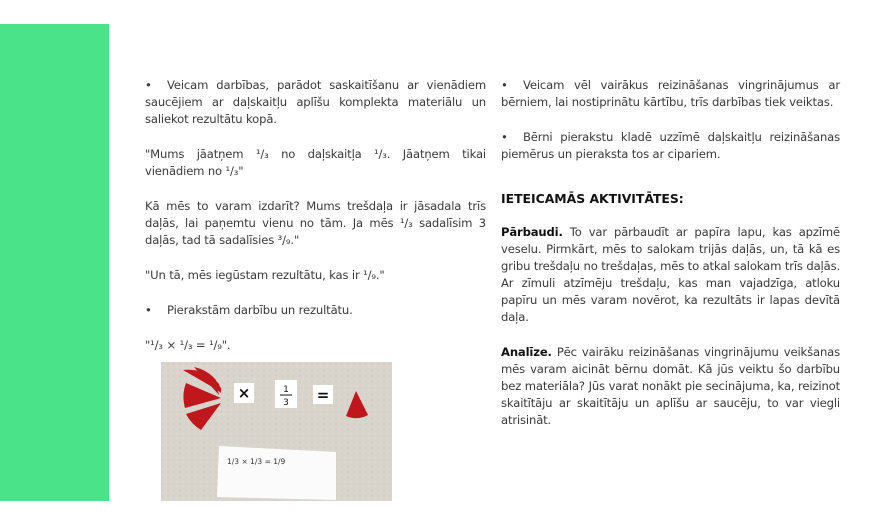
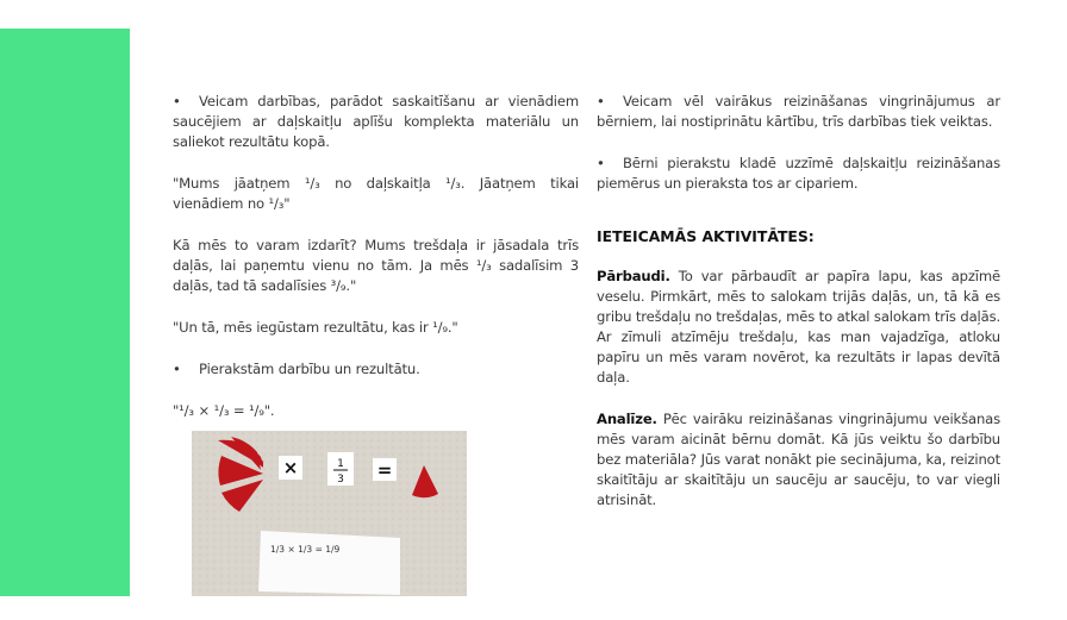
  • Veicam darbības, parādot saskaitīšanu ar vienādiem saucējiem ar daļskaitļu aplīšu komplekta materiālu un saliekot rezultātu kopā.
  "Mums jāatņem ¹/₃ no daļskaitļa ¹/₃. Jāatņem tikai vienādiem no ¹/₃"
  Kā mēs to varam izdarīt? Mums trešdaļa ir jāsadala trīs daļās, lai paņemtu vienu no tām. Ja mēs ¹/₃ sadalīsim 3 daļās, tad tā sadalīsies ³/₉."
  "Un tā, mēs iegūstam rezultātu, kas ir ¹/₉."
  • Pierakstām darbību un rezultātu.
  "¹/₃ × ¹/₃ = ¹/₉".
  ×
  1
  3
  =
  1/3 × 1/3 = 1/9
  • Veicam vēl vairākus reizināšanas vingrinājumus ar bērniem, lai nostiprinātu kārtību, trīs darbības tiek veiktas.
  • Bērni pierakstu kladē uzzīmē daļskaitļu reizināšanas piemērus un pieraksta tos ar cipariem.
  IETEICAMĀS AKTIVITĀTES:
  Pārbaudi. To var pārbaudīt ar papīra lapu, kas apzīmē veselu. Pirmkārt, mēs to salokam trijās daļās, un, tā kā es gribu trešdaļu no trešdaļas, mēs to atkal salokam trīs daļās. Ar zīmuli atzīmēju trešdaļu, kas man vajadzīga, atloku papīru un mēs varam novērot, ka rezultāts ir lapas devītā daļa.
- Analīze. Pēc vairāku reizināšanas vingrinājumu veikšanas mēs varam aicināt bērnu domāt. Kā jūs veiktu šo darbību bez materiāla? Jūs varat nonākt pie secinājuma, ka, reizinot skaitītāju ar skaitītāju un aplīšu ar saucēju, to var viegli atrisināt.
+ Analīze. Pēc vairāku reizināšanas vingrinājumu veikšanas mēs varam aicināt bērnu domāt. Kā jūs veiktu šo darbību bez materiāla? Jūs varat nonākt pie secinājuma, ka, reizinot skaitītāju ar skaitītāju un saucēju ar saucēju, to var viegli atrisināt.
